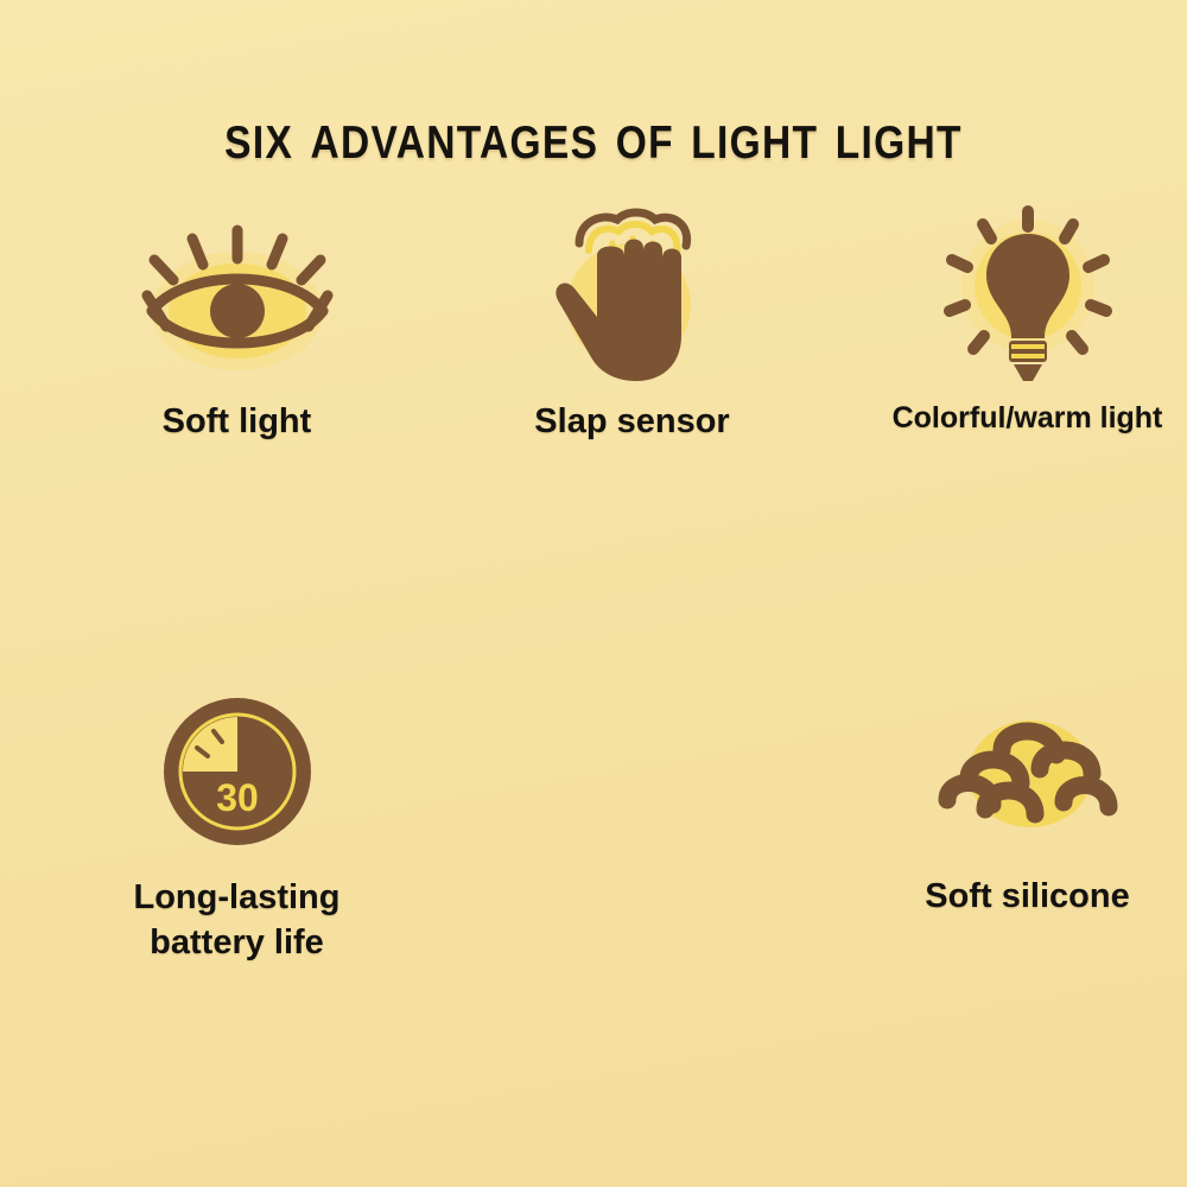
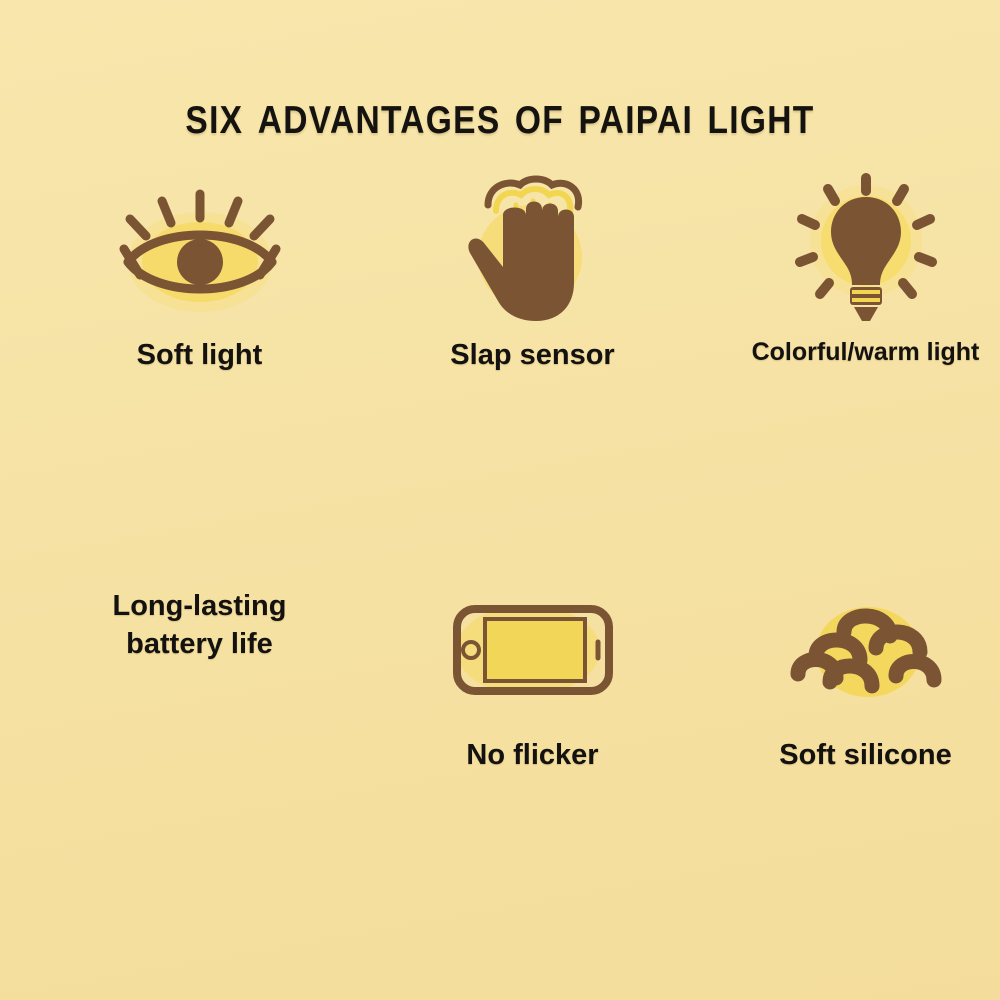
- six advantages of light light
+ six advantages of paipai light
  Soft light
  Slap sensor
  Colorful/warm light
- 30
  Long-lasting
  battery life
+ No flicker
  Soft silicone
